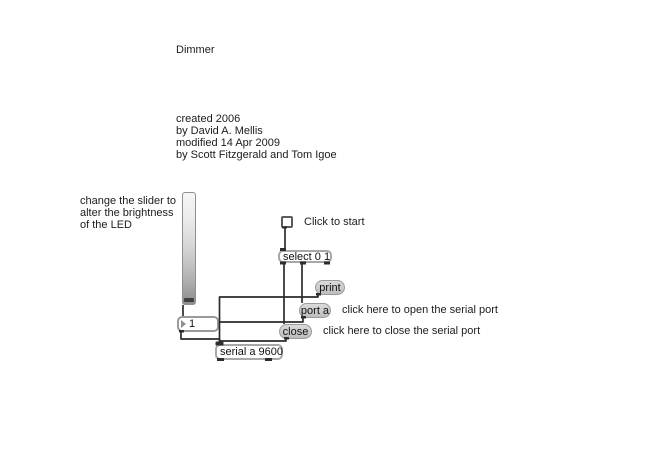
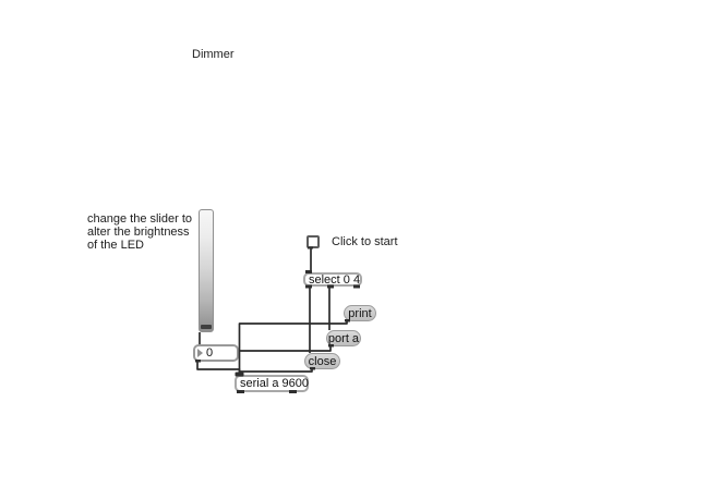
  Dimmer
- created 2006
- by David A. Mellis
- modified 14 Apr 2009
- by Scott Fitzgerald and Tom Igoe
  change the slider to
  alter the brightness
  of the LED
  Click to start
- click here to open the serial port
- click here to close the serial port
- 1
+ 0
- select 0 1
+ select 0 4
  print
  port a
  close
  serial a 9600
